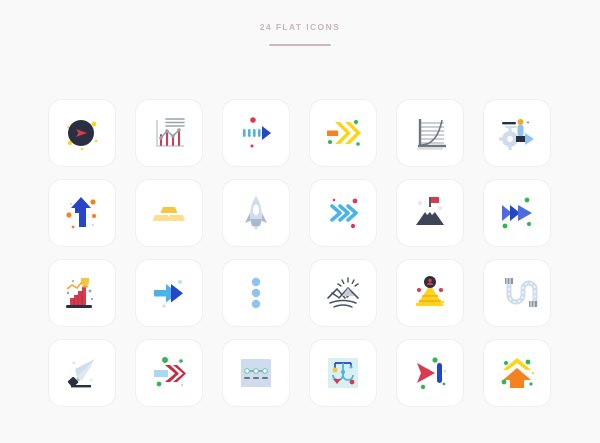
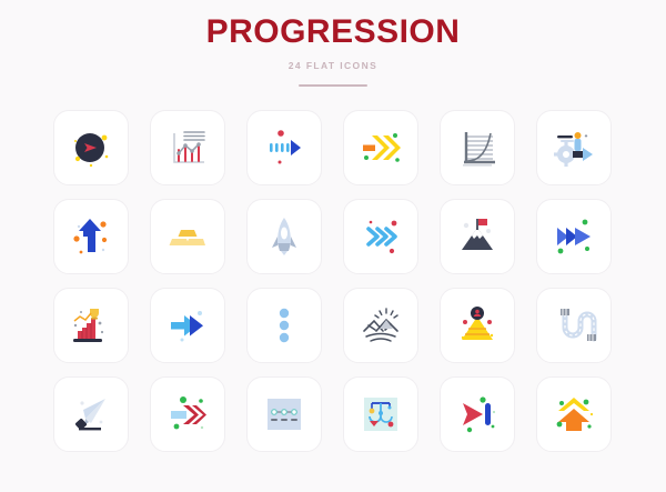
+ PROGRESSION
  24 FLAT ICONS
